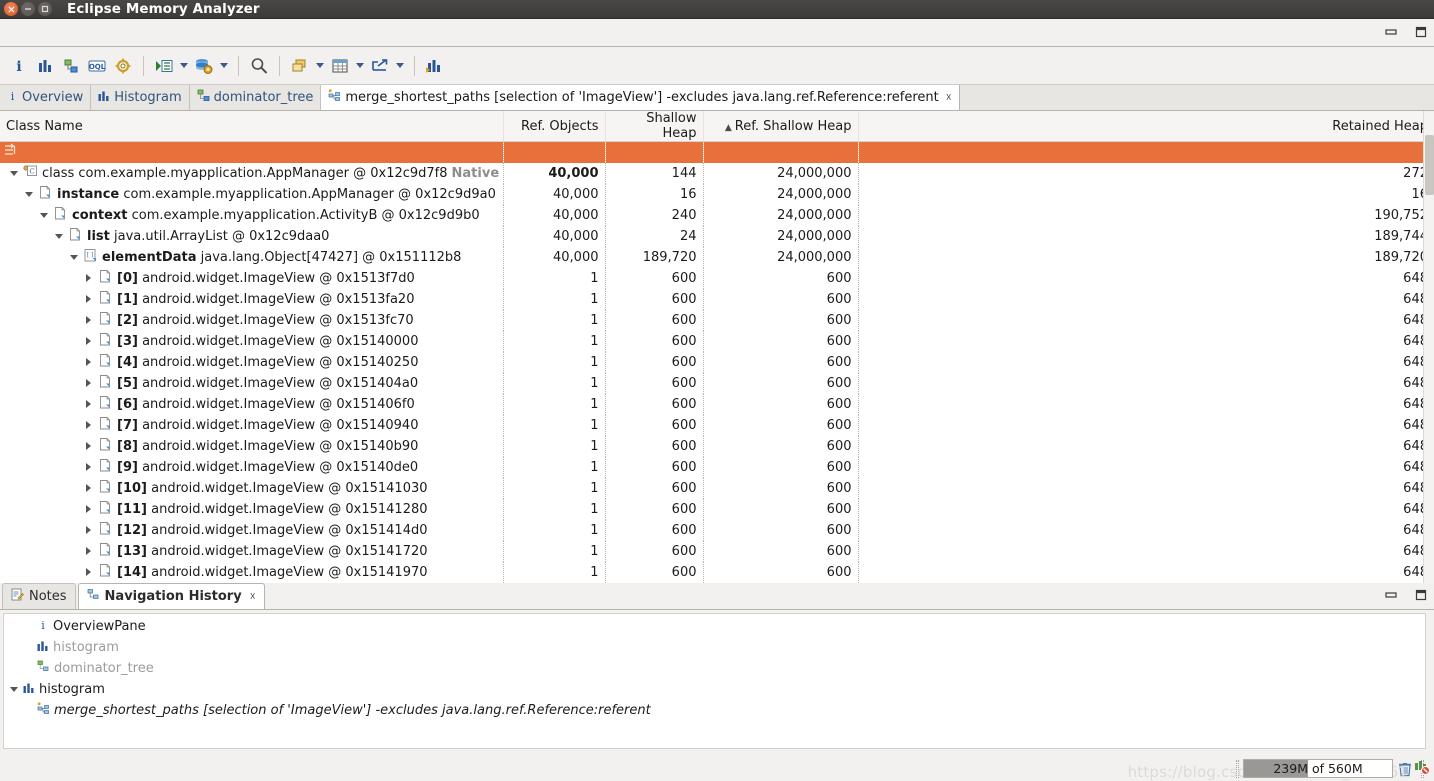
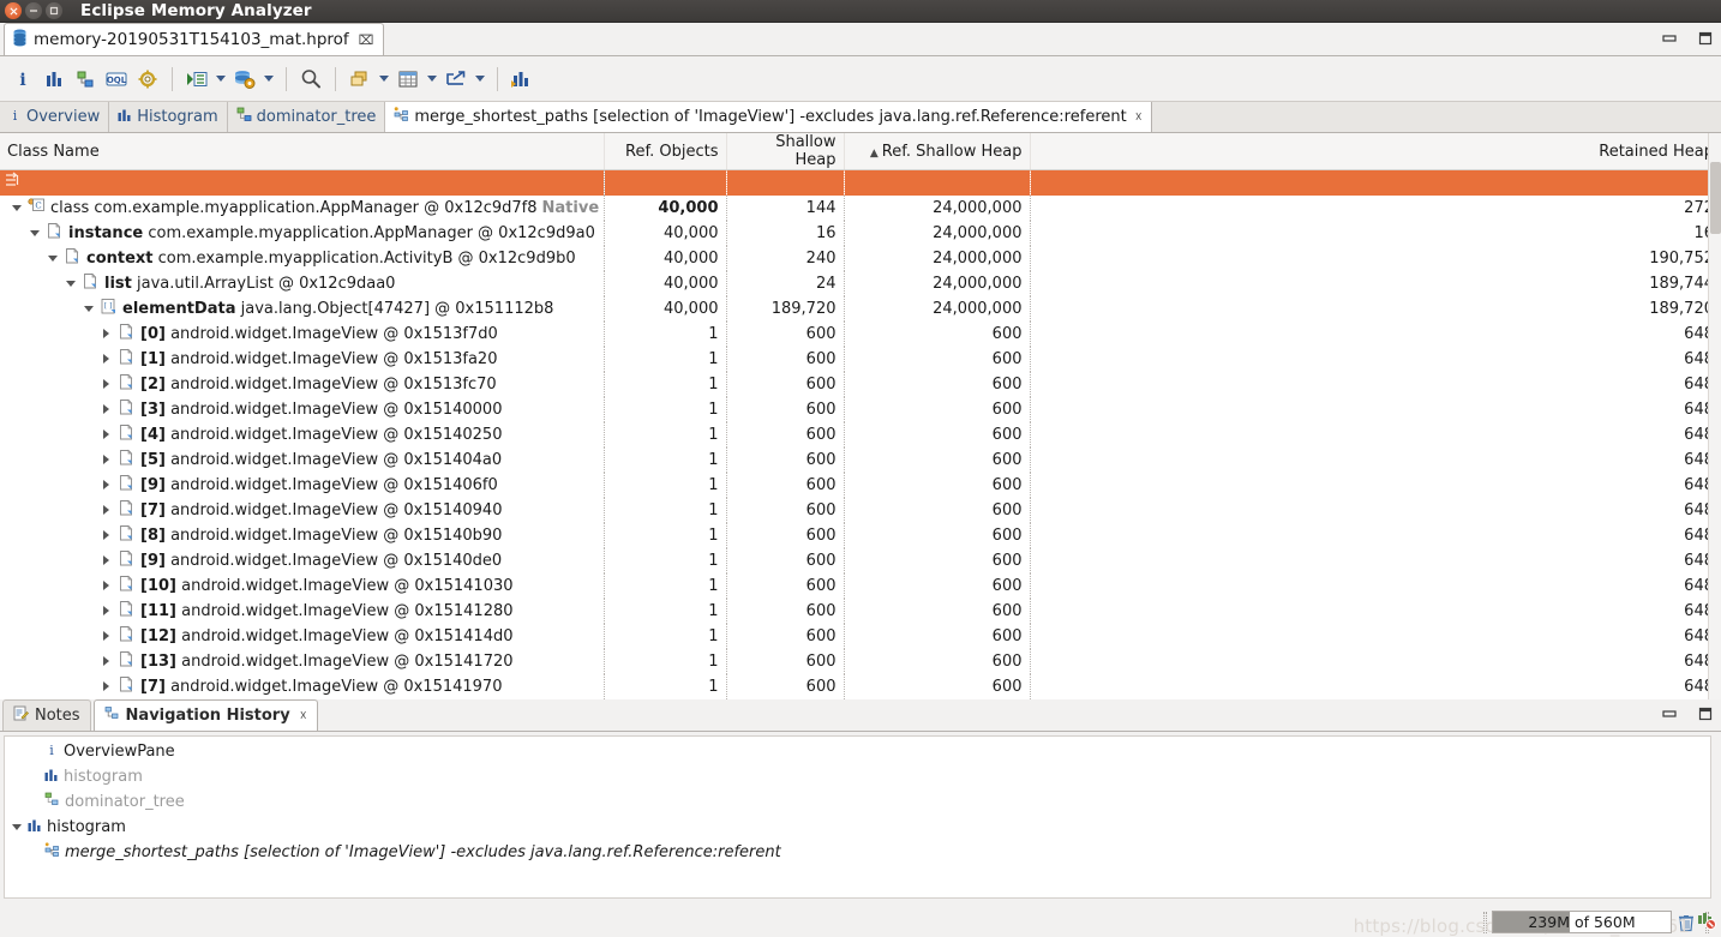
  Eclipse Memory Analyzer
+ memory-20190531T154103_mat.hprof
+ ⌧
  i
  OQL
  i
  Overview
  Histogram
  dominator_tree
  merge_shortest_paths [selection of 'ImageView'] -excludes java.lang.ref.Reference:referent
  ☓
  Class Name	Ref. Objects	Shallow Heap	▲ Ref. Shallow Heap	Retained Hea
  C class com.example.myapplication.AppManager @ 0x12c9d7f8 Native	40,000	144	24,000,000	27
  instance com.example.myapplication.AppManager @ 0x12c9d9a0	40,000	16	24,000,000	1
  context com.example.myapplication.ActivityB @ 0x12c9d9b0	40,000	240	24,000,000	190,75
  list java.util.ArrayList @ 0x12c9daa0	40,000	24	24,000,000	189,74
  elementData java.lang.Object[47427] @ 0x151112b8	40,000	189,720	24,000,000	189,72
  [0] android.widget.ImageView @ 0x1513f7d0	1	600	600	64
  [1] android.widget.ImageView @ 0x1513fa20	1	600	600	64
  [2] android.widget.ImageView @ 0x1513fc70	1	600	600	64
  [3] android.widget.ImageView @ 0x15140000	1	600	600	64
  [4] android.widget.ImageView @ 0x15140250	1	600	600	64
  [5] android.widget.ImageView @ 0x151404a0	1	600	600	64
- [6] android.widget.ImageView @ 0x151406f0	1	600	600	64
+ [9] android.widget.ImageView @ 0x151406f0	1	600	600	64
  [7] android.widget.ImageView @ 0x15140940	1	600	600	64
  [8] android.widget.ImageView @ 0x15140b90	1	600	600	64
  [9] android.widget.ImageView @ 0x15140de0	1	600	600	64
  [10] android.widget.ImageView @ 0x15141030	1	600	600	64
  [11] android.widget.ImageView @ 0x15141280	1	600	600	64
  [12] android.widget.ImageView @ 0x151414d0	1	600	600	64
  [13] android.widget.ImageView @ 0x15141720	1	600	600	64
- [14] android.widget.ImageView @ 0x15141970	1	600	600	64
+ [7] android.widget.ImageView @ 0x15141970	1	600	600	64
  Notes
  Navigation History
  ☓
  i
  OverviewPane
  histogram
  dominator_tree
  histogram
  merge_shortest_paths [selection of 'ImageView'] -excludes java.lang.ref.Reference:referent
  239M of 560M
